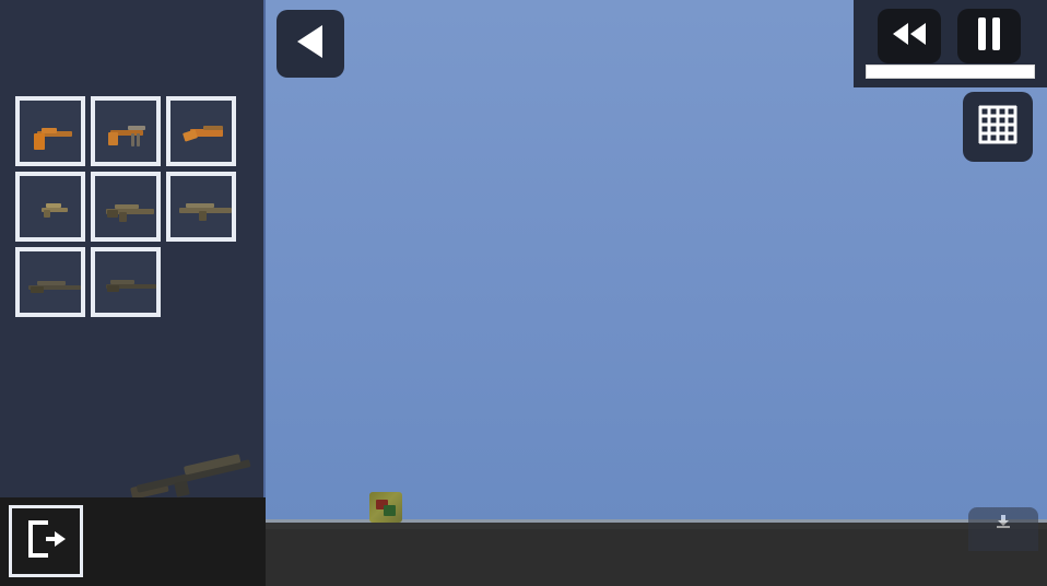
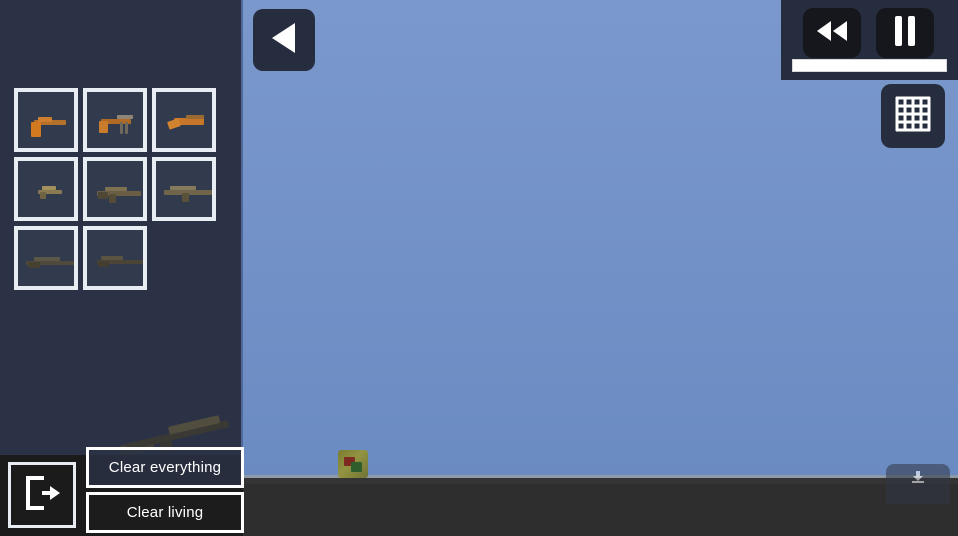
+ Clear everything
+ Clear living
